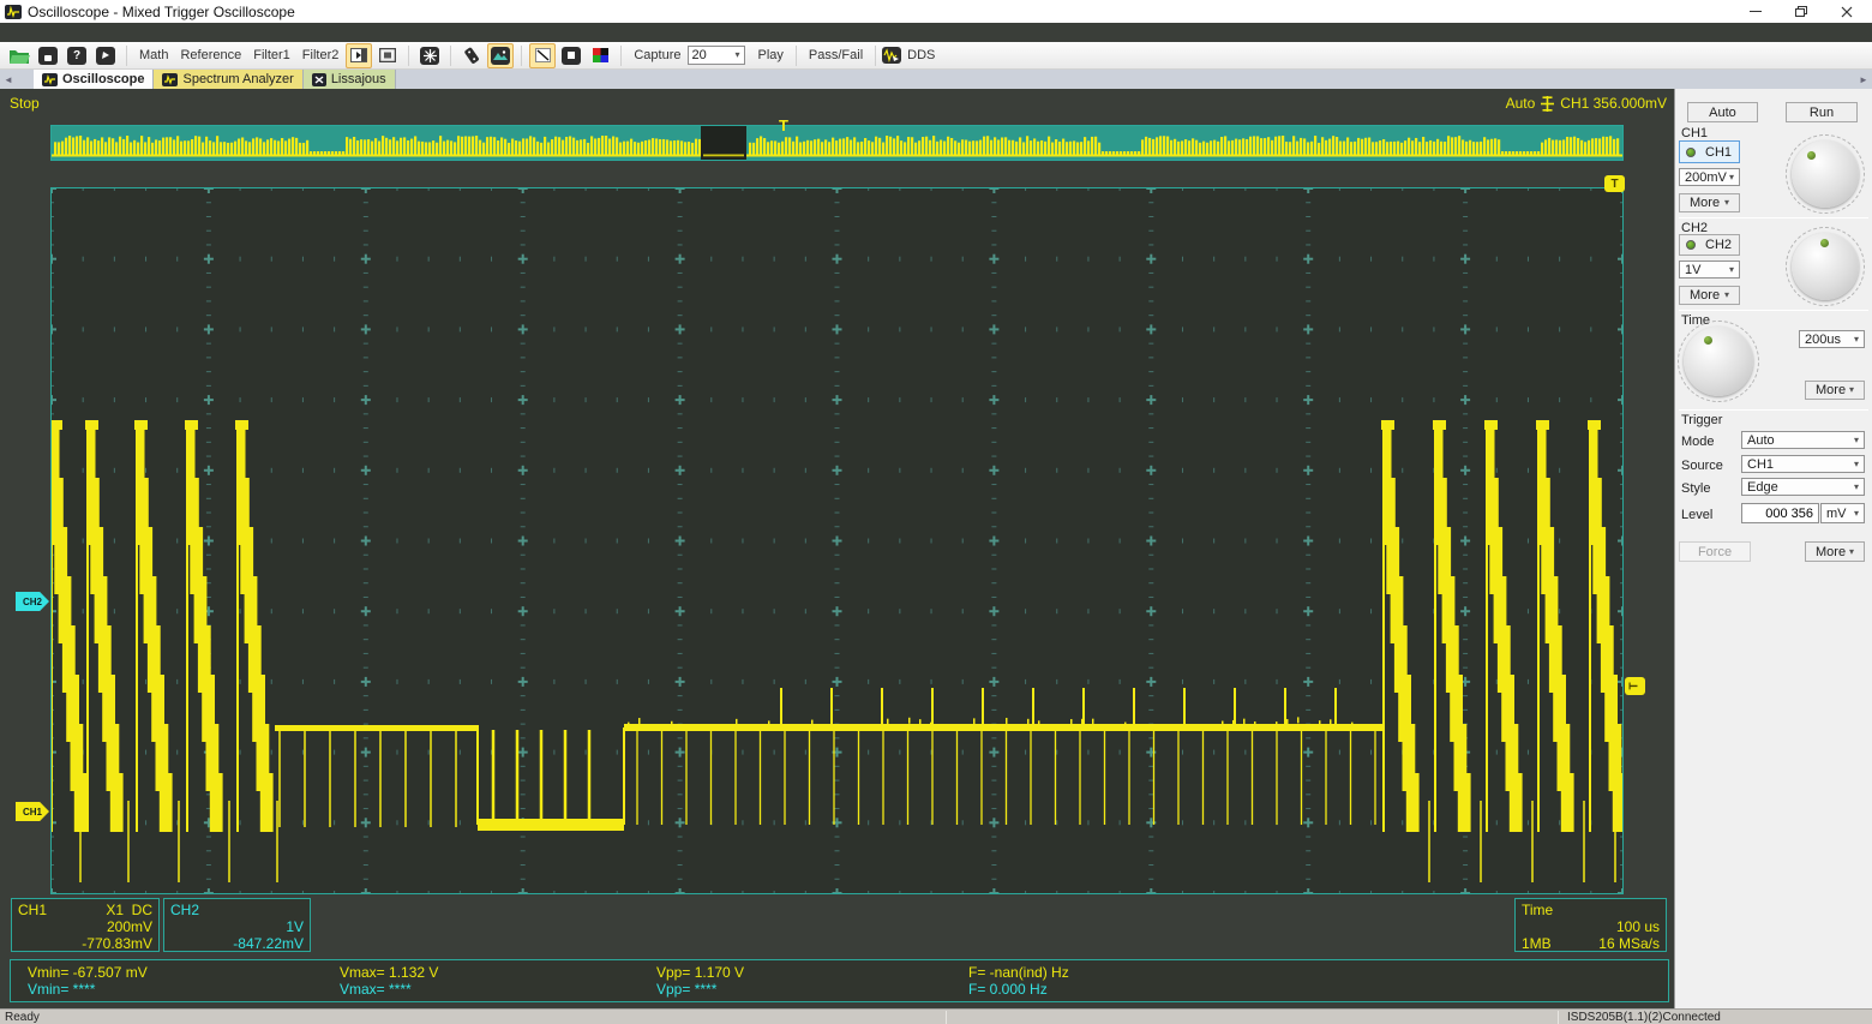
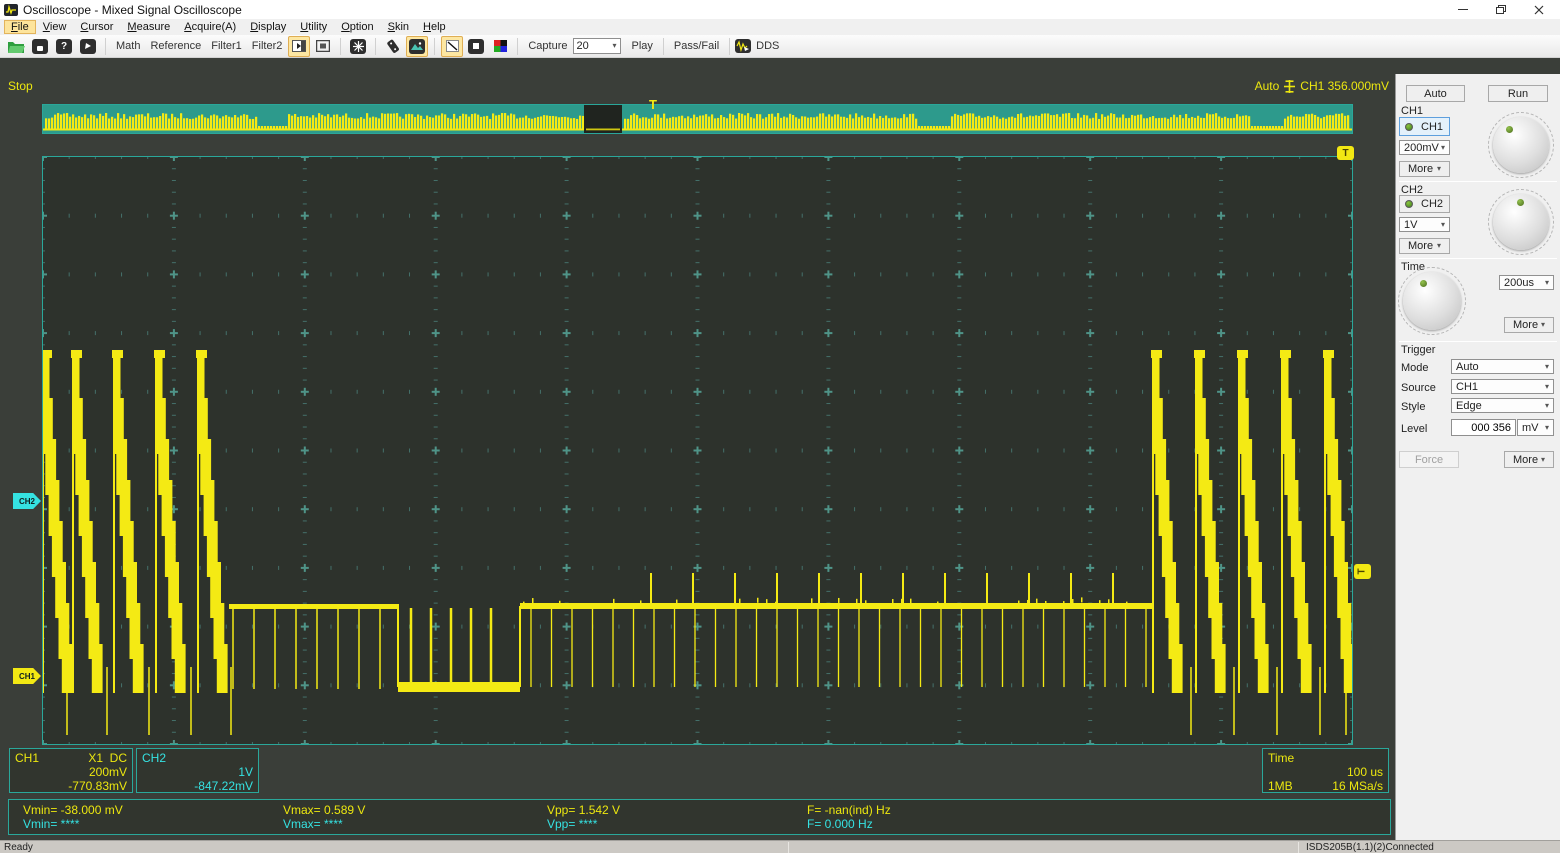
- Oscilloscope - Mixed Trigger Oscilloscope
+ Oscilloscope - Mixed Signal Oscilloscope
+ File
+ View
+ Cursor
+ Measure
+ Acquire(A)
+ Display
+ Utility
+ Option
+ Skin
+ Help
  ?
  Math
  Reference
  Filter1
  Filter2
  Capture
  20
  ▾
  Play
  Pass/Fail
  DDS
- ◄
- Oscilloscope
- Spectrum Analyzer
- Lissajous
- ►
  Stop
  Auto
  CH1 356.000mV
  T
  CH2
  CH1
  T
  CH1
  X1 DC
  200mV
  -770.83mV
  CH2
  1V
  -847.22mV
  Time
  100 us
  1MB
  16 MSa/s
- Vmin= -67.507 mV
+ Vmin= -38.000 mV
- Vmax= 1.132 V
+ Vmax= 0.589 V
- Vpp= 1.170 V
+ Vpp= 1.542 V
  F= -nan(ind) Hz
  Vmin= ****
  Vmax= ****
  Vpp= ****
  F= 0.000 Hz
  Auto
  Run
  CH1
  CH1
  200mV
  ▾
  More
  ▾
  CH2
  CH2
  1V
  ▾
  More
  ▾
  Time
  200us
  ▾
  More
  ▾
  Trigger
  Mode
  Auto
  ▾
  Source
  CH1
  ▾
  Style
  Edge
  ▾
  Level
  000 356
  mV
  ▾
  Force
  More
  ▾
  Ready
  ISDS205B(1.1)(2)Connected
